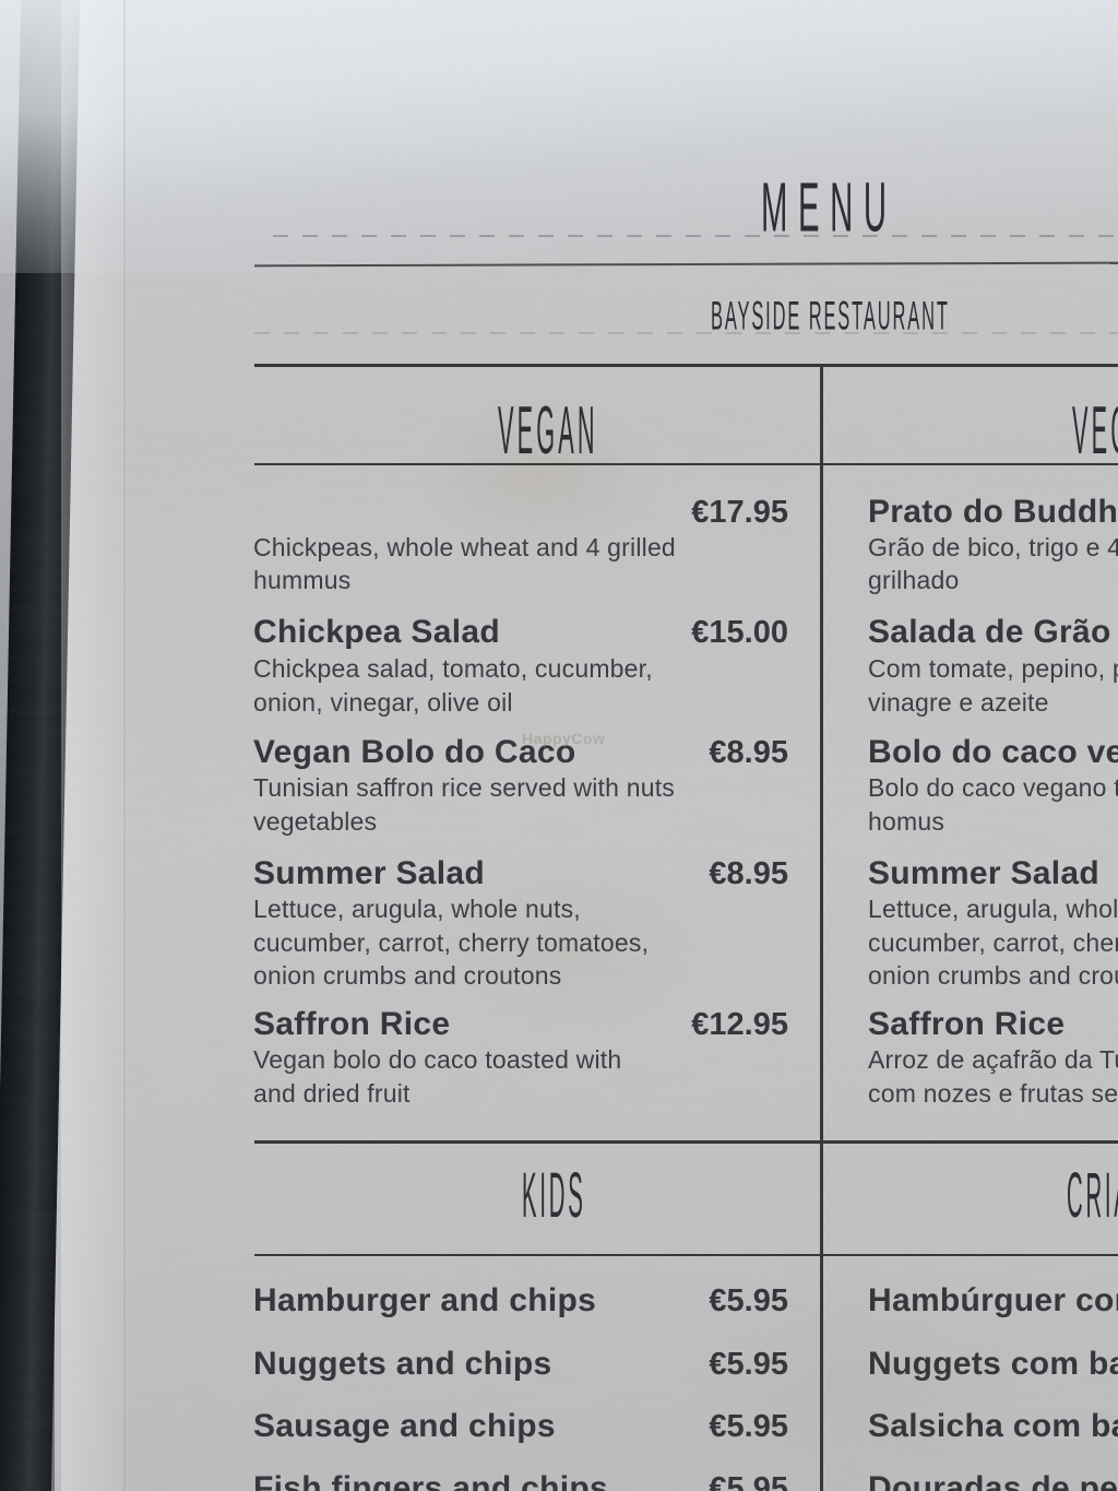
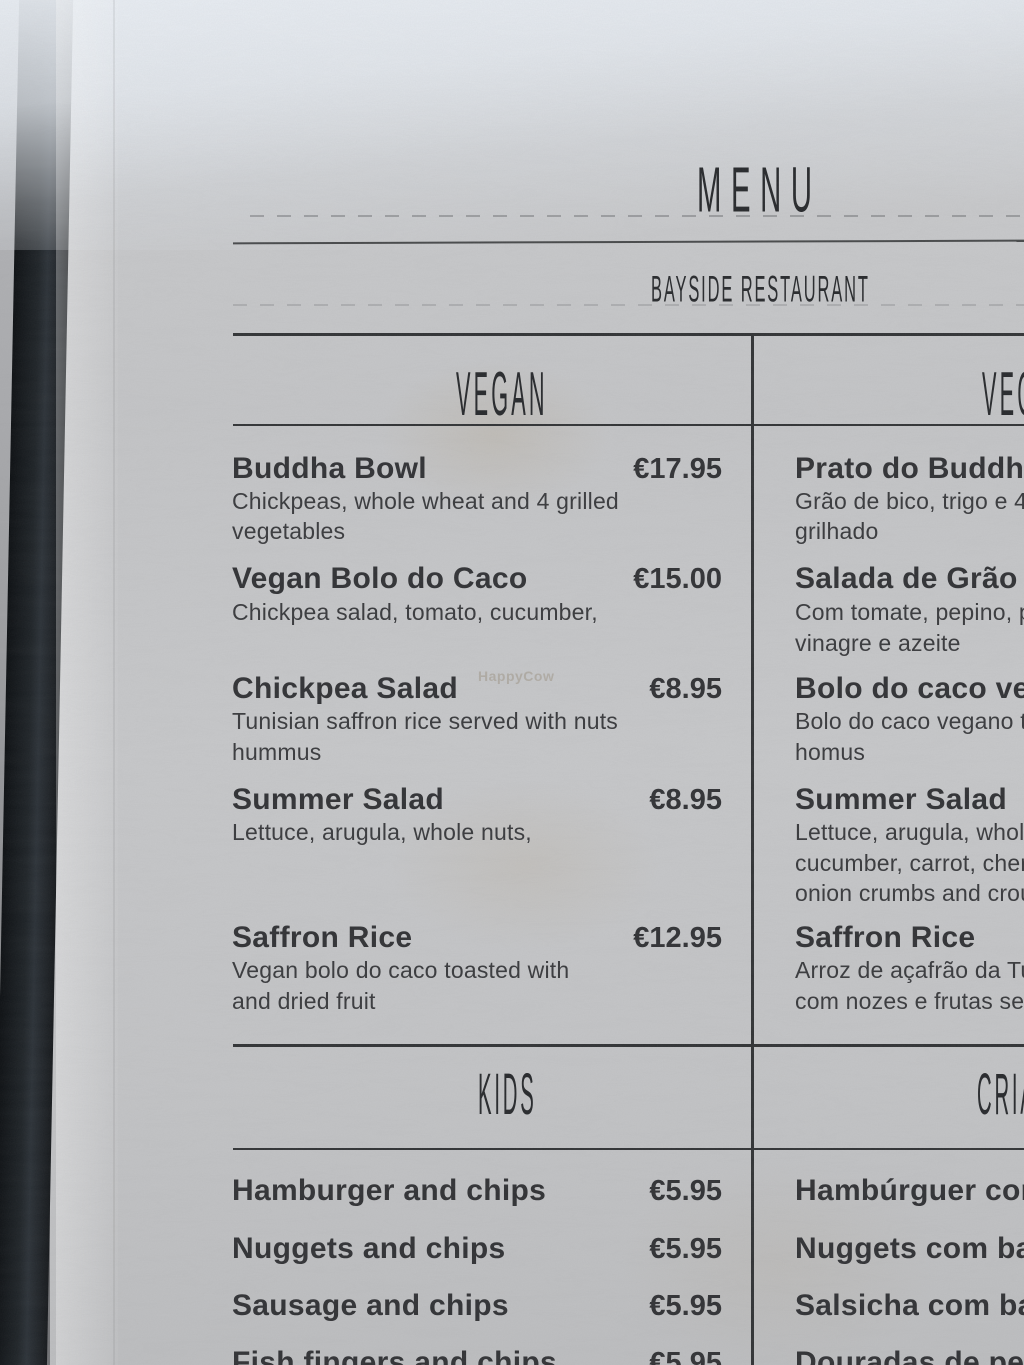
  MENU
  BAYSIDE RESTAURANT
  VEGAN
  KIDS
  CRI
+ Buddha Bowl
  €17.95
  Chickpeas, whole wheat and 4 grilled
- hummus
+ vegetables
- Chickpea Salad
+ Vegan Bolo do Caco
  €15.00
  Chickpea salad, tomato, cucumber,
- onion, vinegar, olive oil
- Vegan Bolo do Caco
+ Chickpea Salad
  €8.95
  Tunisian saffron rice served with nuts
- vegetables
+ hummus
  HappyCow
  Summer Salad
  €8.95
  Lettuce, arugula, whole nuts,
- cucumber, carrot, cherry tomatoes,
- onion crumbs and croutons
  Saffron Rice
  €12.95
  Vegan bolo do caco toasted with
  and dried fruit
  Prato do Buddh
  Grão de bico, trigo e 4
  grilhado
  Salada de Grão
  Com tomate, pepino,
  vinagre e azeite
  Bolo do caco ve
  Bolo do caco vegano
  homus
  Summer Salad
  Lettuce, arugula, whol
  cucumber, carrot, che
  onion crumbs and cro
  Saffron Rice
  Arroz de açafrão da T
  com nozes e frutas se
  Hamburger and chips
  €5.95
  Nuggets and chips
  €5.95
  Sausage and chips
  €5.95
  Fish fingers and chips
  €5.95
  Hambúrguer co
  Nuggets com b
  Salsicha com b
  Douradas de pe
